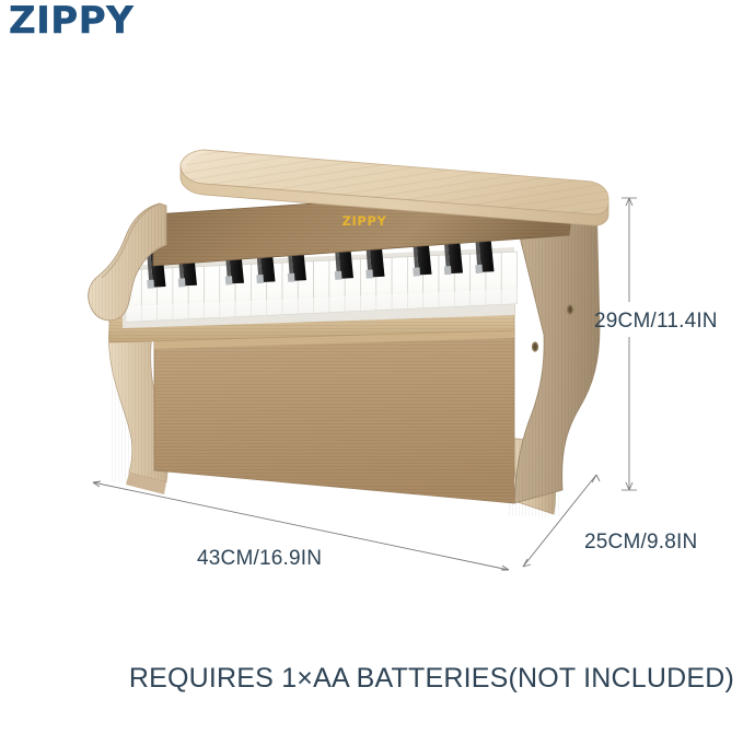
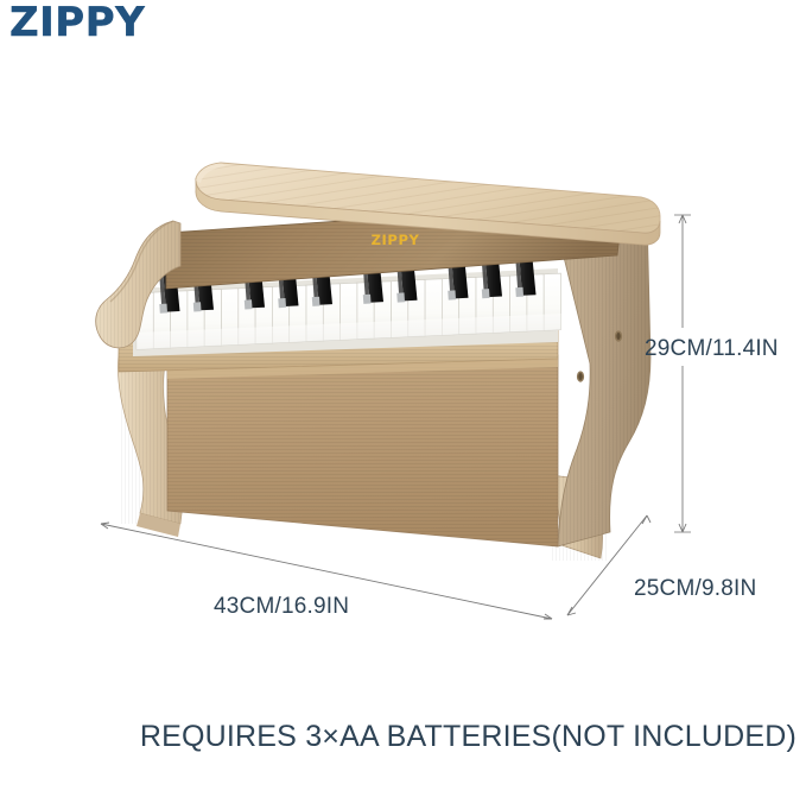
  ZIPPY
  ZIPPY
  29CM/11.4IN
  25CM/9.8IN
  43CM/16.9IN
- REQUIRES 1×AA BATTERIES(NOT INCLUDED)
+ REQUIRES 3×AA BATTERIES(NOT INCLUDED)
